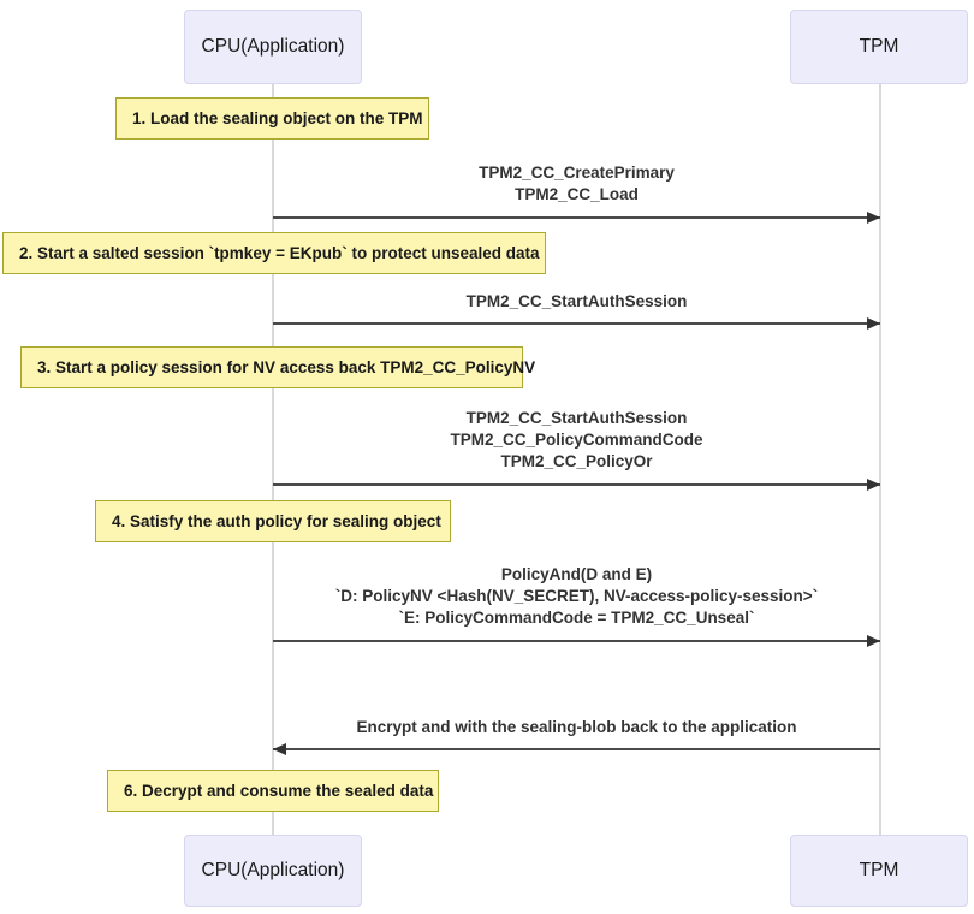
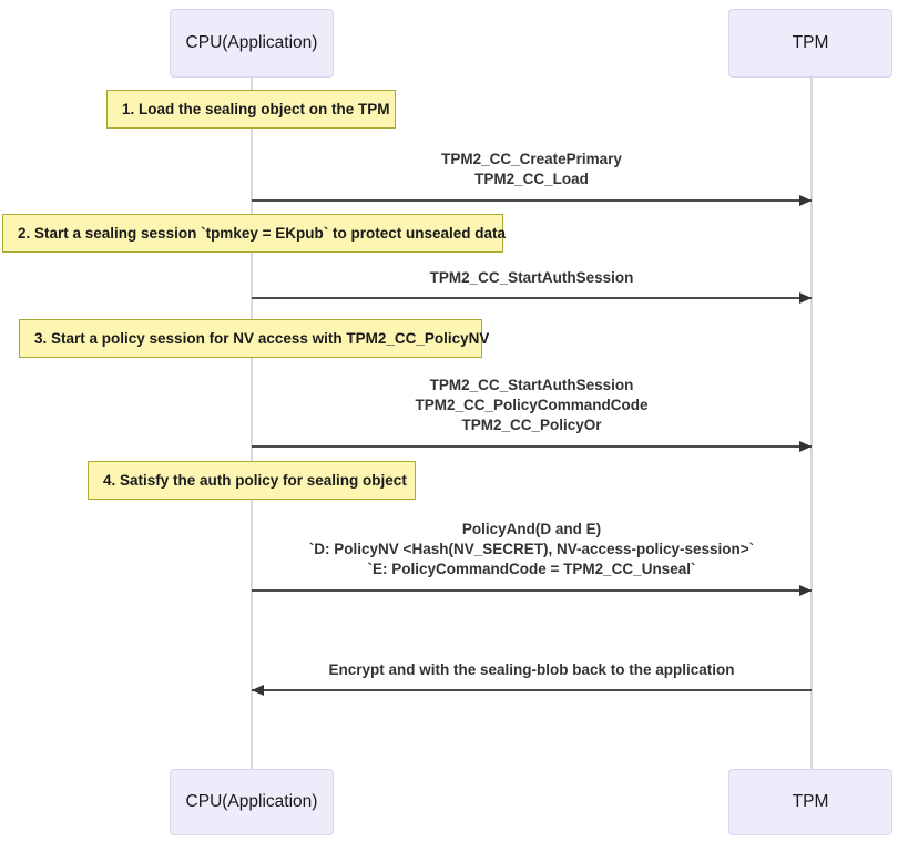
  CPU(Application)
  TPM
  1. Load the sealing object on the TPM
  TPM2_CC_CreatePrimary
  TPM2_CC_Load
- 2. Start a salted session `tpmkey = EKpub` to protect unsealed data
+ 2. Start a sealing session `tpmkey = EKpub` to protect unsealed data
  TPM2_CC_StartAuthSession
- 3. Start a policy session for NV access back TPM2_CC_PolicyNV
+ 3. Start a policy session for NV access with TPM2_CC_PolicyNV
  TPM2_CC_StartAuthSession
  TPM2_CC_PolicyCommandCode
  TPM2_CC_PolicyOr
  4. Satisfy the auth policy for sealing object
  PolicyAnd(D and E)
  `D: PolicyNV <Hash(NV_SECRET), NV-access-policy-session>`
  `E: PolicyCommandCode = TPM2_CC_Unseal`
  Encrypt and with the sealing-blob back to the application
- 6. Decrypt and consume the sealed data
  CPU(Application)
  TPM
